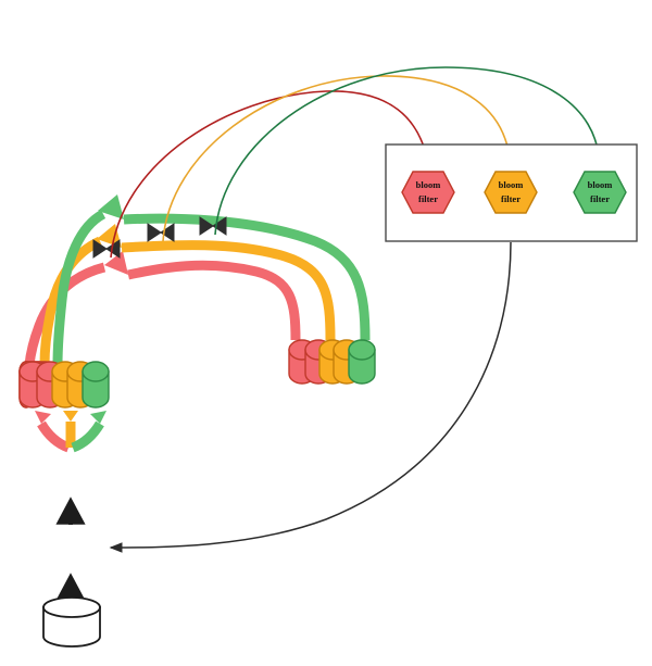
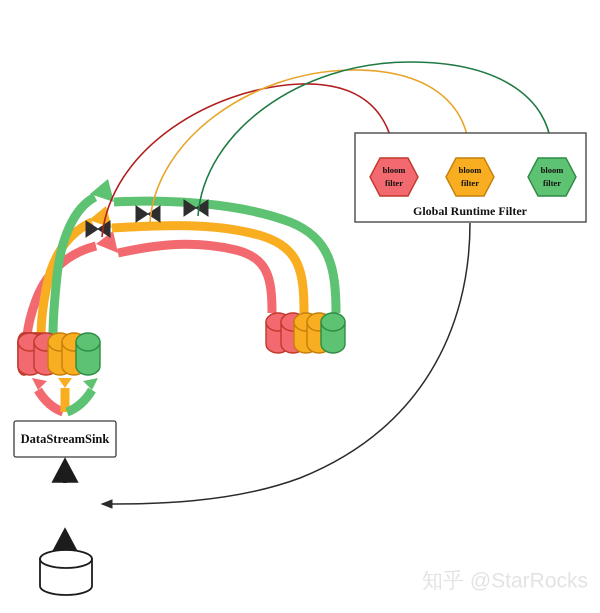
  bloom
  filter
  bloom
  filter
  bloom
  filter
+ Global Runtime Filter
+ DataStreamSink
+ 知乎 @StarRocks
